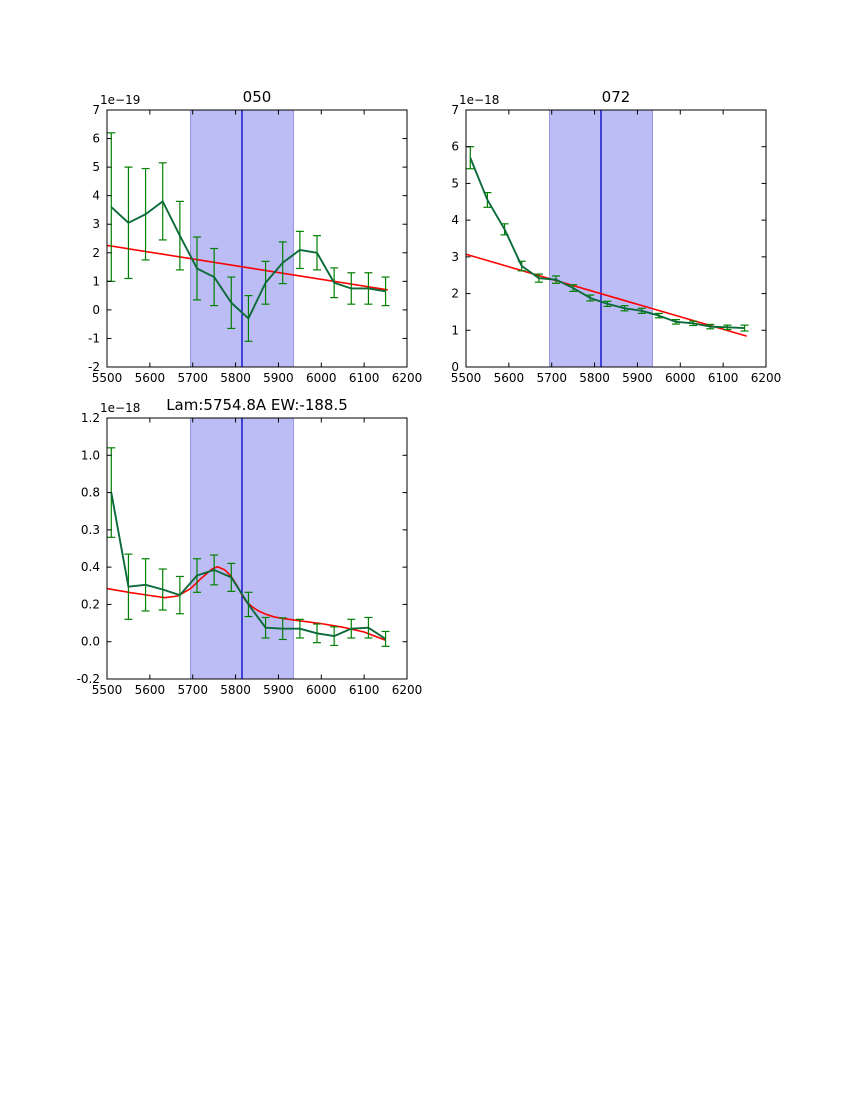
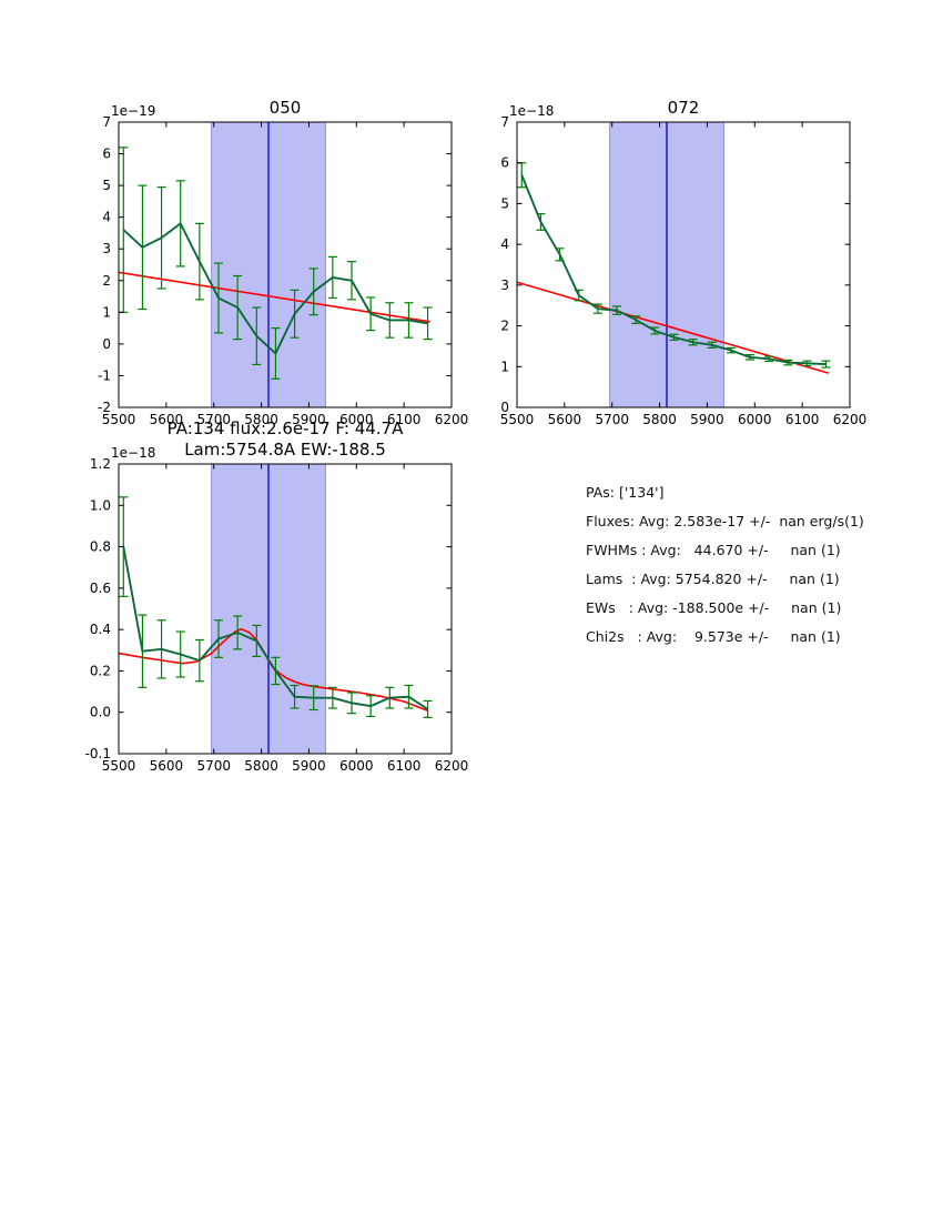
  5500
  5600
  5700
  5800
  5900
  6000
  6100
  6200
  -2
  -1
  0
  1
  2
  3
  4
  5
  6
  7
  050
  1e−19
  5500
  5600
  5700
  5800
  5900
  6000
  6100
  6200
  0
  1
  2
  3
  4
  5
  6
  7
  072
  1e−18
  5500
  5600
  5700
  5800
  5900
  6000
  6100
  6200
- -0.2
+ -0.1
  0.0
  0.2
  0.4
- 0.3
+ 0.6
  0.8
  1.0
  1.2
+ PA:134 flux:2.6e-17 F: 44.7A
  Lam:5754.8A EW:-188.5
  1e−18
+ PAs: ['134']
+ Fluxes: Avg: 2.583e-17 +/- nan erg/s(1)
+ FWHMs : Avg: 44.670 +/- nan (1)
+ Lams : Avg: 5754.820 +/- nan (1)
+ EWs : Avg: -188.500e +/- nan (1)
+ Chi2s : Avg: 9.573e +/- nan (1)
